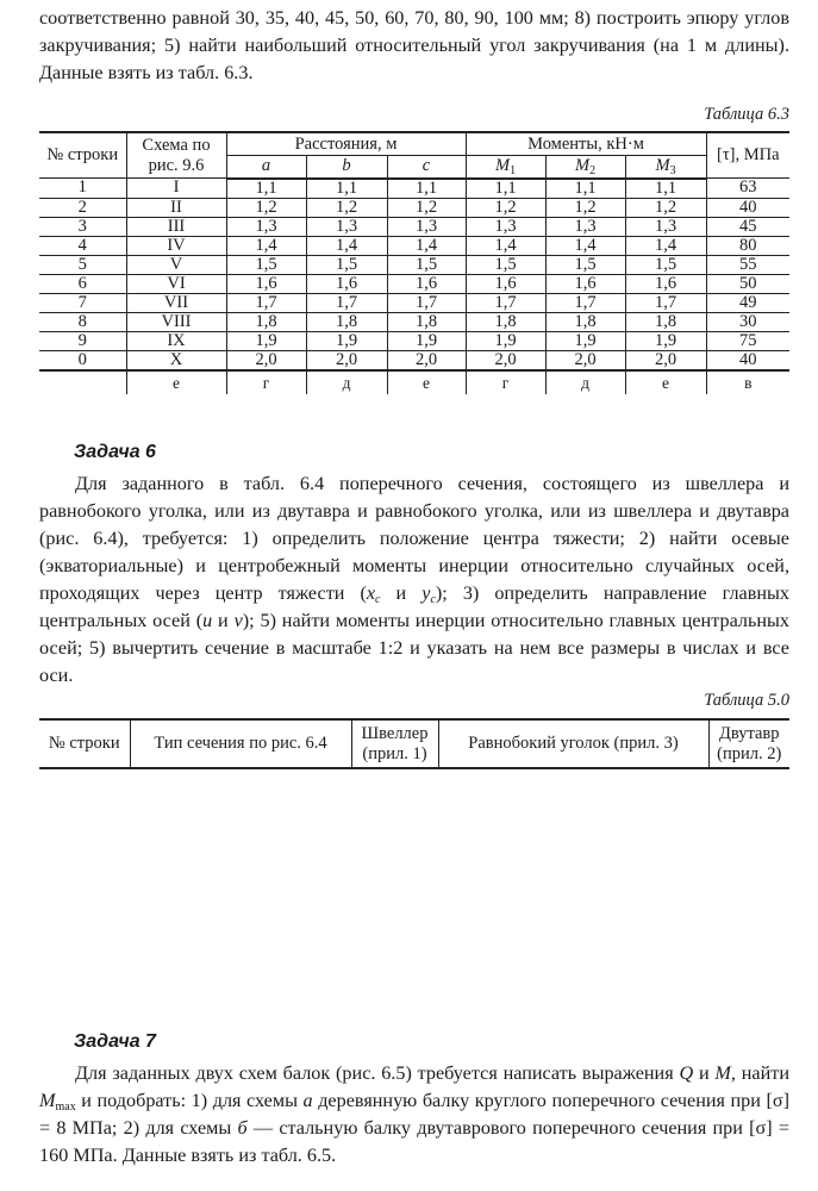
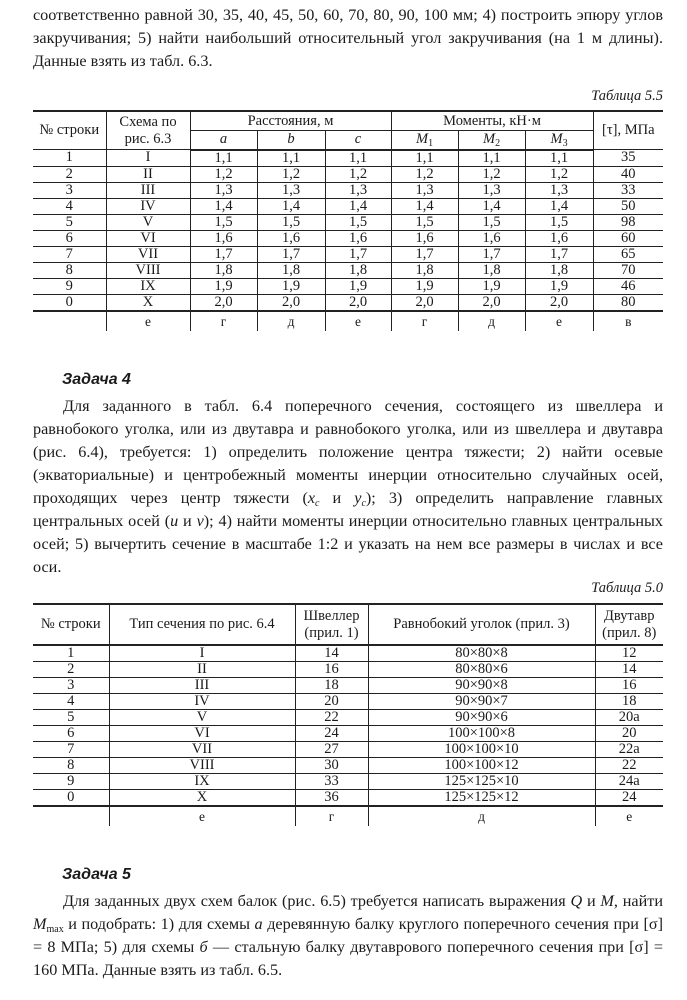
- соответственно равной 30, 35, 40, 45, 50, 60, 70, 80, 90, 100 мм; 8) построить эпюру углов закручивания; 5) найти наибольший относительный угол закручивания (на 1 м длины). Данные взять из табл. 6.3.
+ соответственно равной 30, 35, 40, 45, 50, 60, 70, 80, 90, 100 мм; 4) построить эпюру углов закручивания; 5) найти наибольший относительный угол закручивания (на 1 м длины). Данные взять из табл. 6.3.
- Таблица 6.3
+ Таблица 5.5
- № строки	Схема по рис. 9.6	Расстояния, м	Моменты, кН·м	[τ], МПа
+ № строки	Схема по рис. 6.3	Расстояния, м	Моменты, кН·м	[τ], МПа
  a	b	c	M1	M2	M3
- 1	I	1,1	1,1	1,1	1,1	1,1	1,1	63
+ 1	I	1,1	1,1	1,1	1,1	1,1	1,1	35
  2	II	1,2	1,2	1,2	1,2	1,2	1,2	40
- 3	III	1,3	1,3	1,3	1,3	1,3	1,3	45
+ 3	III	1,3	1,3	1,3	1,3	1,3	1,3	33
- 4	IV	1,4	1,4	1,4	1,4	1,4	1,4	80
+ 4	IV	1,4	1,4	1,4	1,4	1,4	1,4	50
- 5	V	1,5	1,5	1,5	1,5	1,5	1,5	55
+ 5	V	1,5	1,5	1,5	1,5	1,5	1,5	98
- 6	VI	1,6	1,6	1,6	1,6	1,6	1,6	50
+ 6	VI	1,6	1,6	1,6	1,6	1,6	1,6	60
- 7	VII	1,7	1,7	1,7	1,7	1,7	1,7	49
+ 7	VII	1,7	1,7	1,7	1,7	1,7	1,7	65
- 8	VIII	1,8	1,8	1,8	1,8	1,8	1,8	30
+ 8	VIII	1,8	1,8	1,8	1,8	1,8	1,8	70
- 9	IX	1,9	1,9	1,9	1,9	1,9	1,9	75
+ 9	IX	1,9	1,9	1,9	1,9	1,9	1,9	46
- 0	X	2,0	2,0	2,0	2,0	2,0	2,0	40
+ 0	X	2,0	2,0	2,0	2,0	2,0	2,0	80
  	е	г	д	е	г	д	е	в
- Задача 6
+ Задача 4
- Для заданного в табл. 6.4 поперечного сечения, состоящего из швеллера и равнобокого уголка, или из двутавра и равнобокого уголка, или из швеллера и двутавра (рис. 6.4), требуется: 1) определить положение центра тяжести; 2) найти осевые (экваториальные) и центробежный моменты инерции относительно случайных осей, проходящих через центр тяжести (xc и yc); 3) определить направление главных центральных осей (u и v); 5) найти моменты инерции относительно главных центральных осей; 5) вычертить сечение в масштабе 1:2 и указать на нем все размеры в числах и все оси.
+ Для заданного в табл. 6.4 поперечного сечения, состоящего из швеллера и равнобокого уголка, или из двутавра и равнобокого уголка, или из швеллера и двутавра (рис. 6.4), требуется: 1) определить положение центра тяжести; 2) найти осевые (экваториальные) и центробежный моменты инерции относительно случайных осей, проходящих через центр тяжести (xc и yc); 3) определить направление главных центральных осей (u и v); 4) найти моменты инерции относительно главных центральных осей; 5) вычертить сечение в масштабе 1:2 и указать на нем все размеры в числах и все оси.
  Таблица 5.0
- № строки	Тип сечения по рис. 6.4	Швеллер (прил. 1)	Равнобокий уголок (прил. 3)	Двутавр (прил. 2)
+ № строки	Тип сечения по рис. 6.4	Швеллер (прил. 1)	Равнобокий уголок (прил. 3)	Двутавр (прил. 8)
+ 1	I	14	80×80×8	12
+ 2	II	16	80×80×6	14
+ 3	III	18	90×90×8	16
+ 4	IV	20	90×90×7	18
+ 5	V	22	90×90×6	20a
+ 6	VI	24	100×100×8	20
+ 7	VII	27	100×100×10	22a
+ 8	VIII	30	100×100×12	22
+ 9	IX	33	125×125×10	24a
+ 0	X	36	125×125×12	24
+ 	е	г	д	е
- Задача 7
+ Задача 5
- Для заданных двух схем балок (рис. 6.5) требуется написать выражения Q и M, найти Mmax и подобрать: 1) для схемы а деревянную балку круглого поперечного сечения при [σ] = 8 МПа; 2) для схемы б — стальную балку двутаврового поперечного сечения при [σ] = 160 МПа. Данные взять из табл. 6.5.
+ Для заданных двух схем балок (рис. 6.5) требуется написать выражения Q и M, найти Mmax и подобрать: 1) для схемы а деревянную балку круглого поперечного сечения при [σ] = 8 МПа; 5) для схемы б — стальную балку двутаврового поперечного сечения при [σ] = 160 МПа. Данные взять из табл. 6.5.
